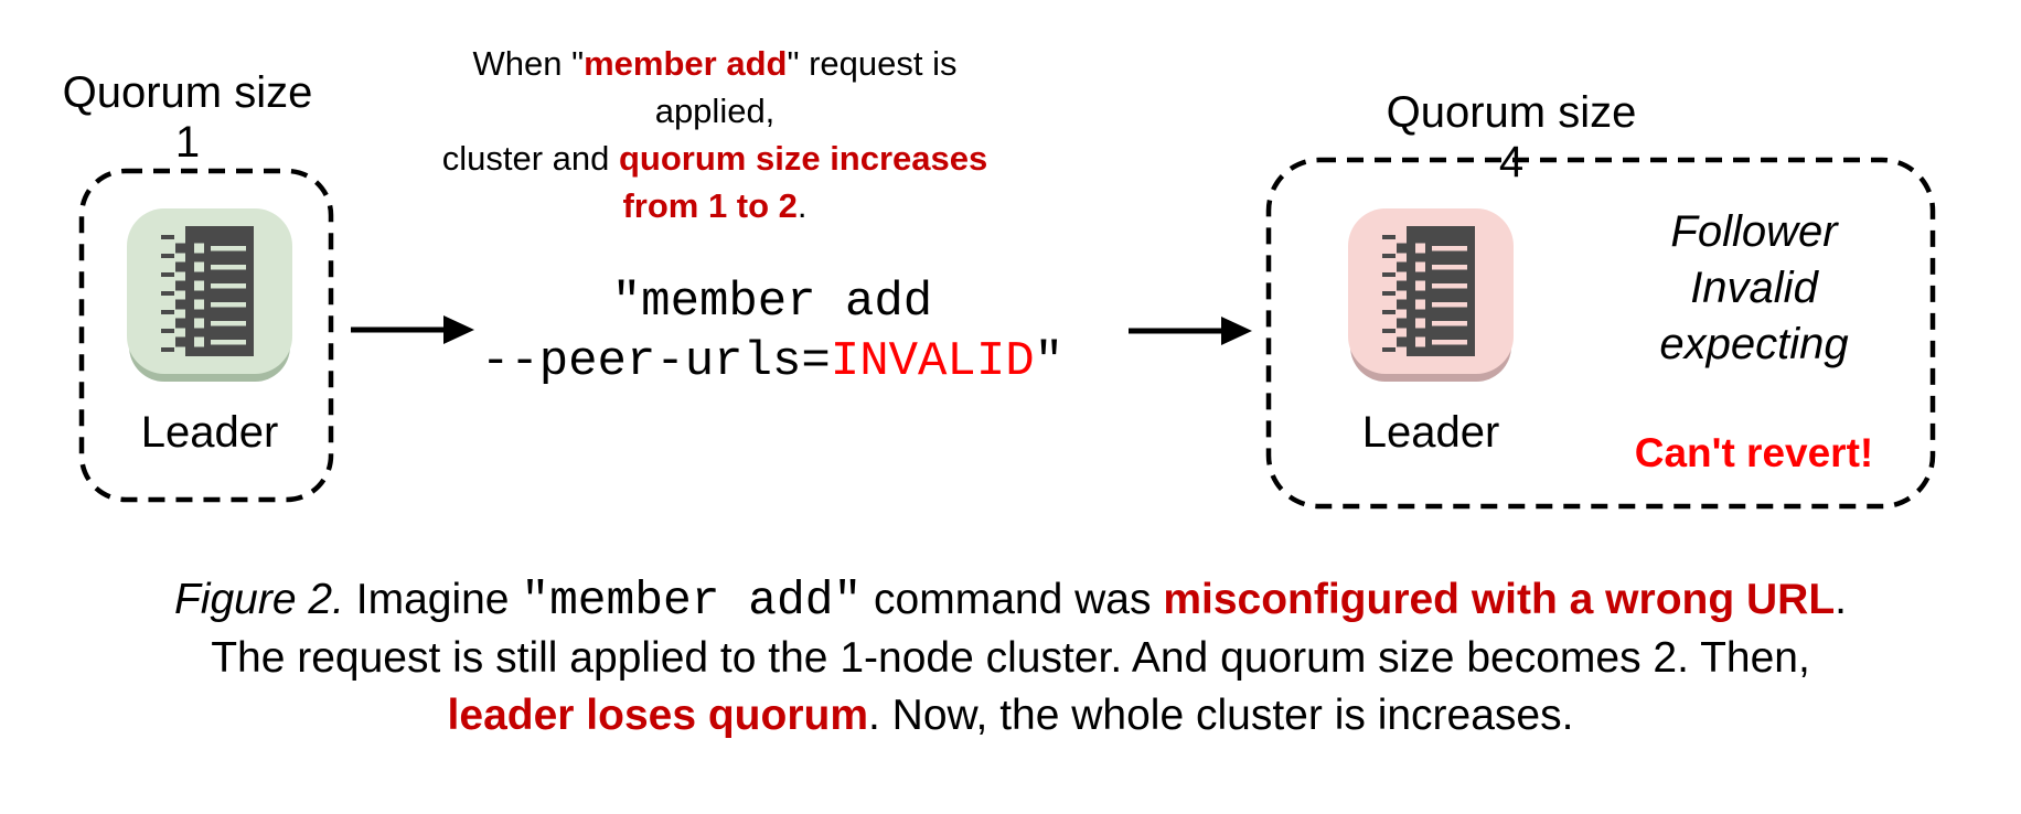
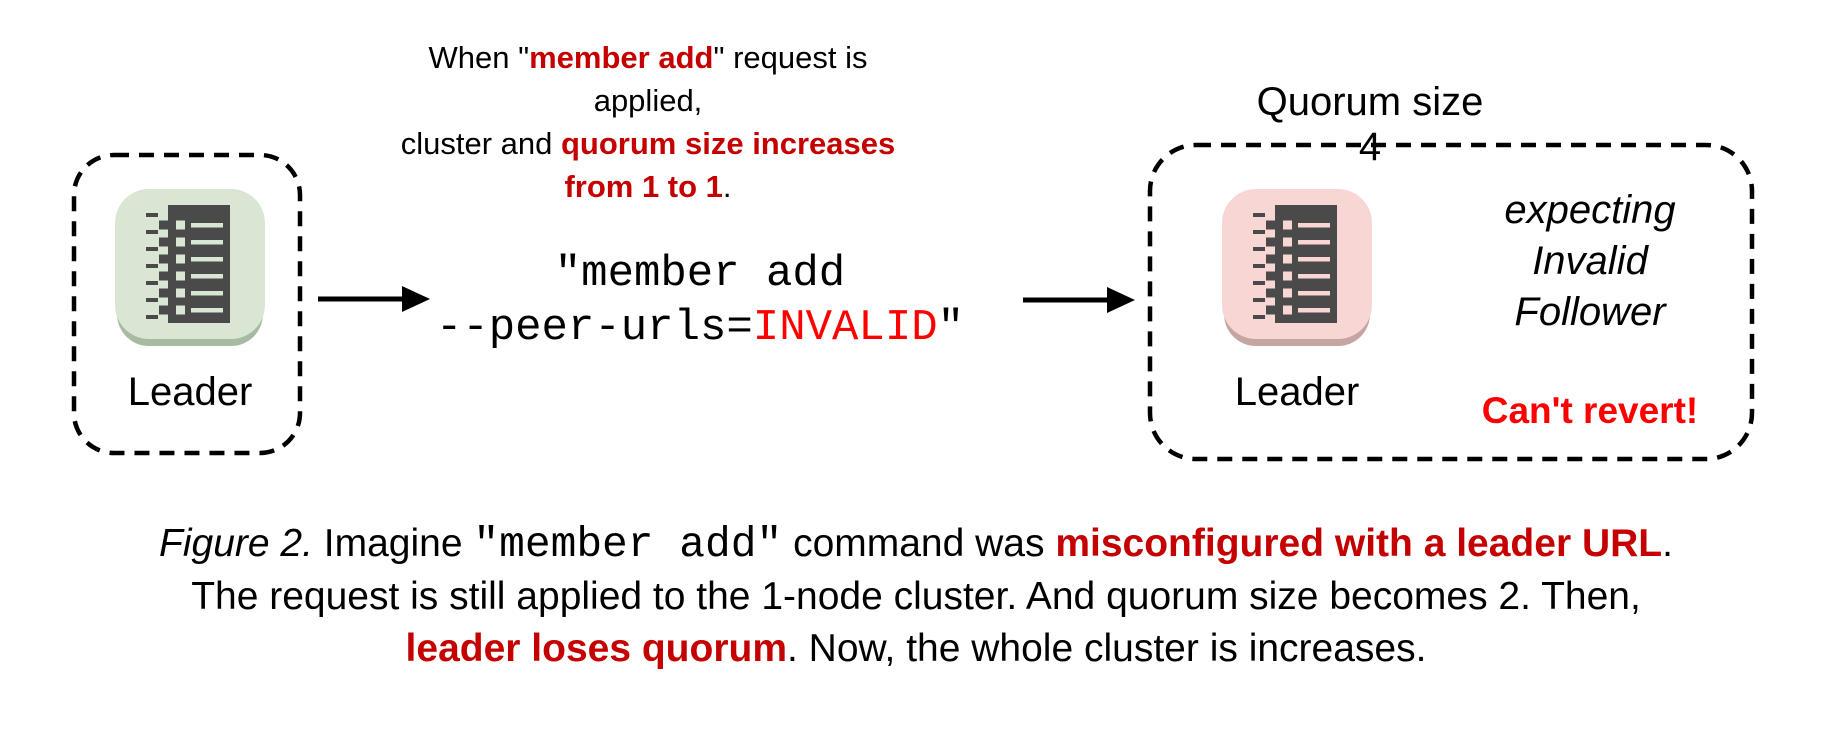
- Quorum size 1
  Leader
  When "member add" request is applied,
  cluster and quorum size increases
- from 1 to 2.
+ from 1 to 1.
  "member add
  --peer-urls=INVALID"
  Quorum size 4
  Leader
- Follower
+ expecting
  Invalid
- expecting
+ Follower
  Can't revert!
- Figure 2. Imagine "member add" command was misconfigured with a wrong URL.
+ Figure 2. Imagine "member add" command was misconfigured with a leader URL.
  The request is still applied to the 1-node cluster. And quorum size becomes 2. Then,
  leader loses quorum. Now, the whole cluster is increases.
